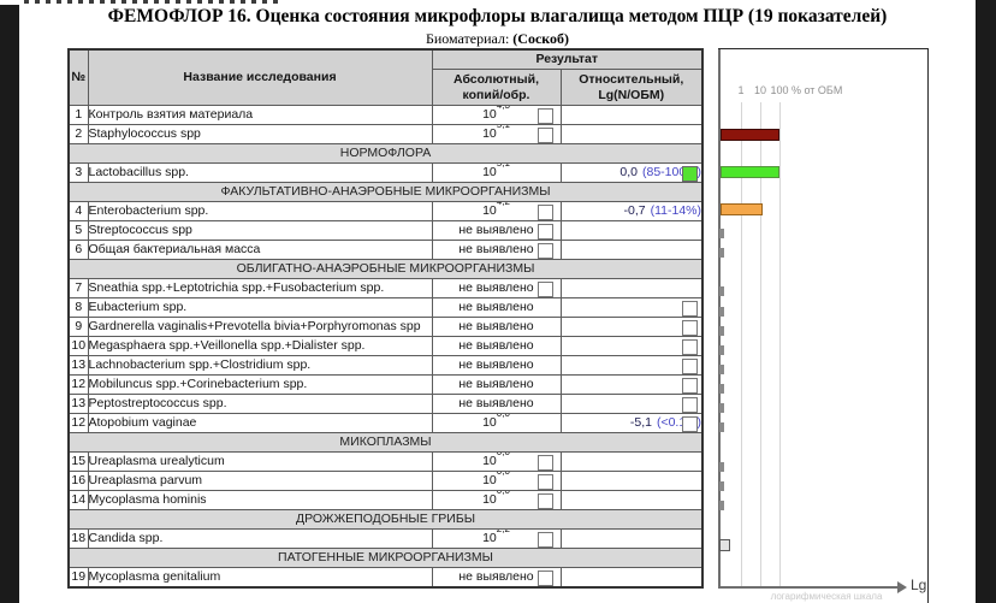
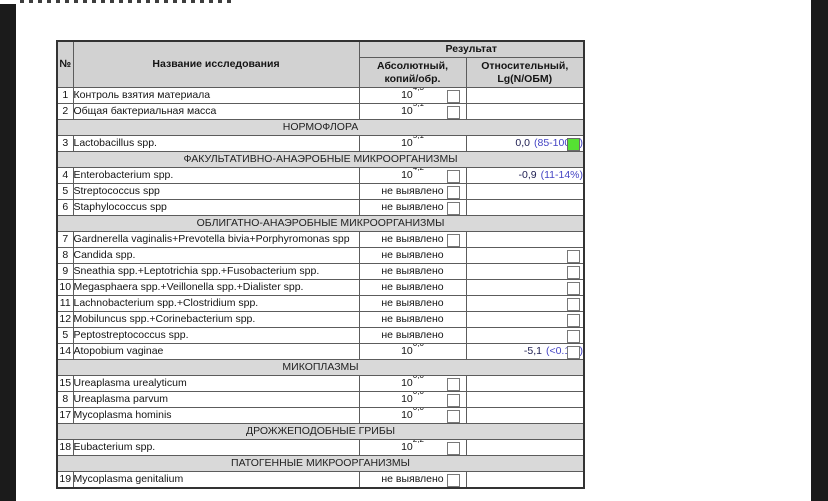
- ФЕМОФЛОР 16. Оценка состояния микрофлоры влагалища методом ПЦР (19 показателей)
- Биоматериал: (Соскоб)
  №	Название исследования	Результат
  Абсолютный,копий/обр.	Относительный,Lg(N/ОБМ)
  1	Контроль взятия материала	10
- 2	Staphylococcus spp	10
+ 2	Общая бактериальная масса	10
  НОРМОФЛОРА
  3	Lactobacillus spp.	10	0,0 (85-10)
  ФАКУЛЬТАТИВНО-АНАЭРОБНЫЕ МИКРООРГАНИЗМЫ
- 4	Enterobacterium spp.	10	-0,7 (11-14%)
+ 4	Enterobacterium spp.	10	-0,9 (11-14%)
  5	Streptococcus spp	не выявлено
- 6	Общая бактериальная масса	не выявлено
+ 6	Staphylococcus spp	не выявлено
  ОБЛИГАТНО-АНАЭРОБНЫЕ МИКРООРГАНИЗМЫ
- 7	Sneathia spp.+Leptotrichia spp.+Fusobacterium spp.	не выявлено
+ 7	Gardnerella vaginalis+Prevotella bivia+Porphyromonas spp	не выявлено
- 8	Eubacterium spp.	не выявлено
+ 8	Candida spp.	не выявлено
- 9	Gardnerella vaginalis+Prevotella bivia+Porphyromonas spp	не выявлено
+ 9	Sneathia spp.+Leptotrichia spp.+Fusobacterium spp.	не выявлено
  10	Megasphaera spp.+Veillonella spp.+Dialister spp.	не выявлено
- 13	Lachnobacterium spp.+Clostridium spp.	не выявлено
+ 11	Lachnobacterium spp.+Clostridium spp.	не выявлено
  12	Mobiluncus spp.+Corinebacterium spp.	не выявлено
- 13	Peptostreptococcus spp.	не выявлено
+ 5	Peptostreptococcus spp.	не выявлено
- 12	Atopobium vaginae	10	-5,1 (<0.)
+ 14	Atopobium vaginae	10	-5,1 (<0.)
  МИКОПЛАЗМЫ
  15	Ureaplasma urealyticum	10
- 16	Ureaplasma parvum	10
+ 8	Ureaplasma parvum	10
- 14	Mycoplasma hominis	10
+ 17	Mycoplasma hominis	10
  ДРОЖЖЕПОДОБНЫЕ ГРИБЫ
- 18	Candida spp.	10
+ 18	Eubacterium spp.	10
  ПАТОГЕННЫЕ МИКРООРГАНИЗМЫ
  19	Mycoplasma genitalium	не выявлено
- 1
- 10
- 100
- % от ОБМ
- Lg
- логарифмическая шкала
